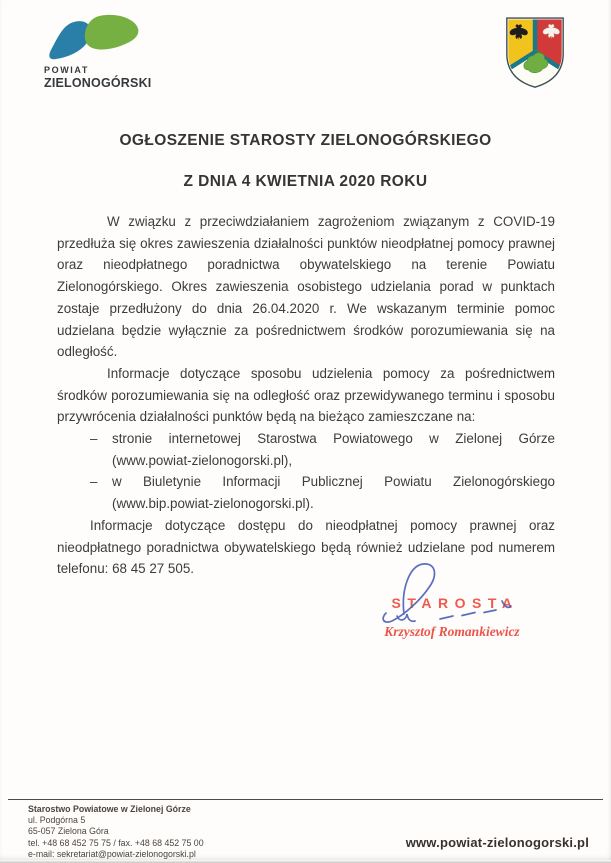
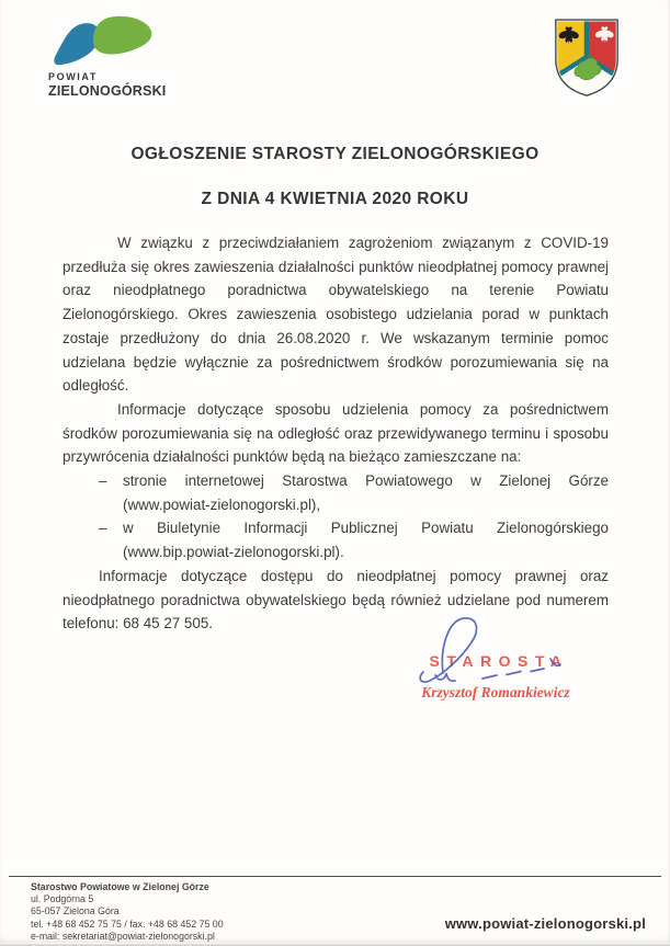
  POWIAT
  ZIELONOGÓRSKI
  OGŁOSZENIE STAROSTY ZIELONOGÓRSKIEGO
  Z DNIA 4 KWIETNIA 2020 ROKU
- W związku z przeciwdziałaniem zagrożeniom związanym z COVID-19 przedłuża się okres zawieszenia działalności punktów nieodpłatnej pomocy prawnej oraz nieodpłatnego poradnictwa obywatelskiego na terenie Powiatu Zielonogórskiego. Okres zawieszenia osobistego udzielania porad w punktach zostaje przedłużony do dnia 26.04.2020 r. We wskazanym terminie pomoc udzielana będzie wyłącznie za pośrednictwem środków porozumiewania się na odległość.
+ W związku z przeciwdziałaniem zagrożeniom związanym z COVID-19 przedłuża się okres zawieszenia działalności punktów nieodpłatnej pomocy prawnej oraz nieodpłatnego poradnictwa obywatelskiego na terenie Powiatu Zielonogórskiego. Okres zawieszenia osobistego udzielania porad w punktach zostaje przedłużony do dnia 26.08.2020 r. We wskazanym terminie pomoc udzielana będzie wyłącznie za pośrednictwem środków porozumiewania się na odległość.
  Informacje dotyczące sposobu udzielenia pomocy za pośrednictwem środków porozumiewania się na odległość oraz przewidywanego terminu i sposobu przywrócenia działalności punktów będą na bieżąco zamieszczane na:
  –
  stronie internetowej Starostwa Powiatowego w Zielonej Górze (www.powiat-zielonogorski.pl),
  –
  w Biuletynie Informacji Publicznej Powiatu Zielonogórskiego (www.bip.powiat-zielonogorski.pl).
  Informacje dotyczące dostępu do nieodpłatnej pomocy prawnej oraz nieodpłatnego poradnictwa obywatelskiego będą również udzielane pod numerem telefonu: 68 45 27 505.
  STAROSTA
  Krzysztof Romankiewicz
  Starostwo Powiatowe w Zielonej Górze
  ul. Podgórna 5
  65-057 Zielona Góra
  tel. +48 68 452 75 75 / fax. +48 68 452 75 00
  e-mail: sekretariat@powiat-zielonogorski.pl
  www.powiat-zielonogorski.pl
